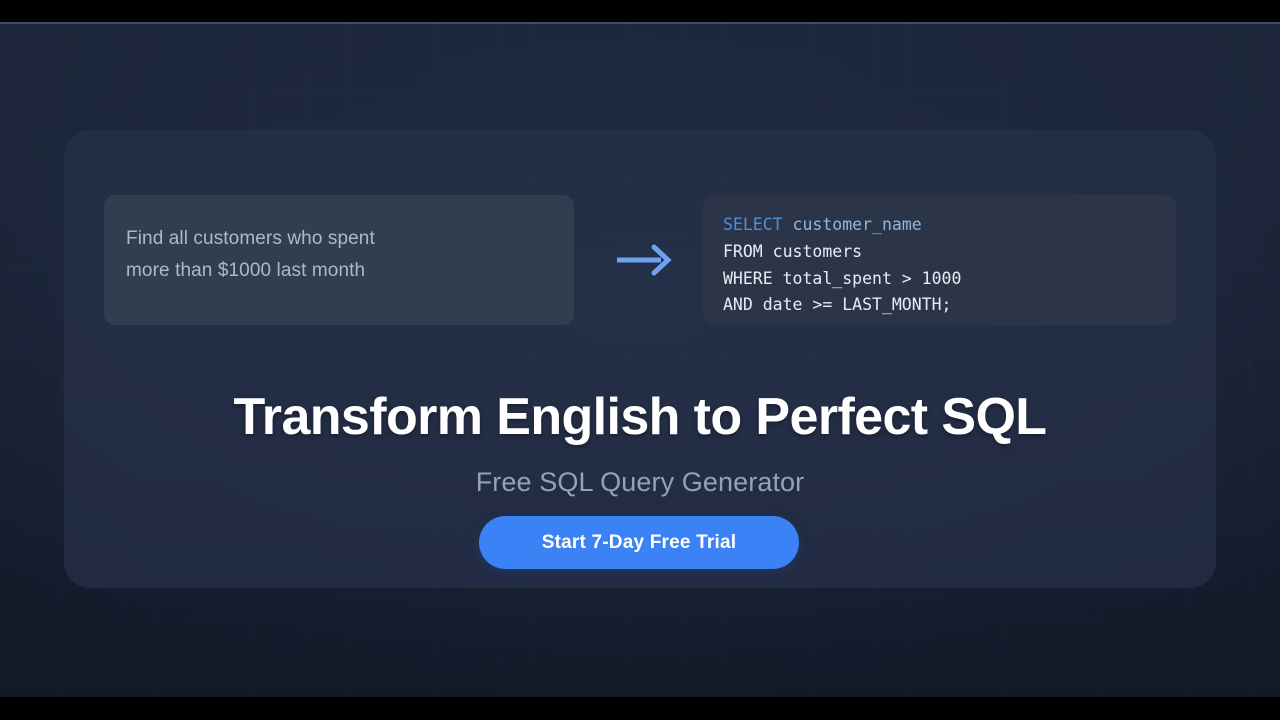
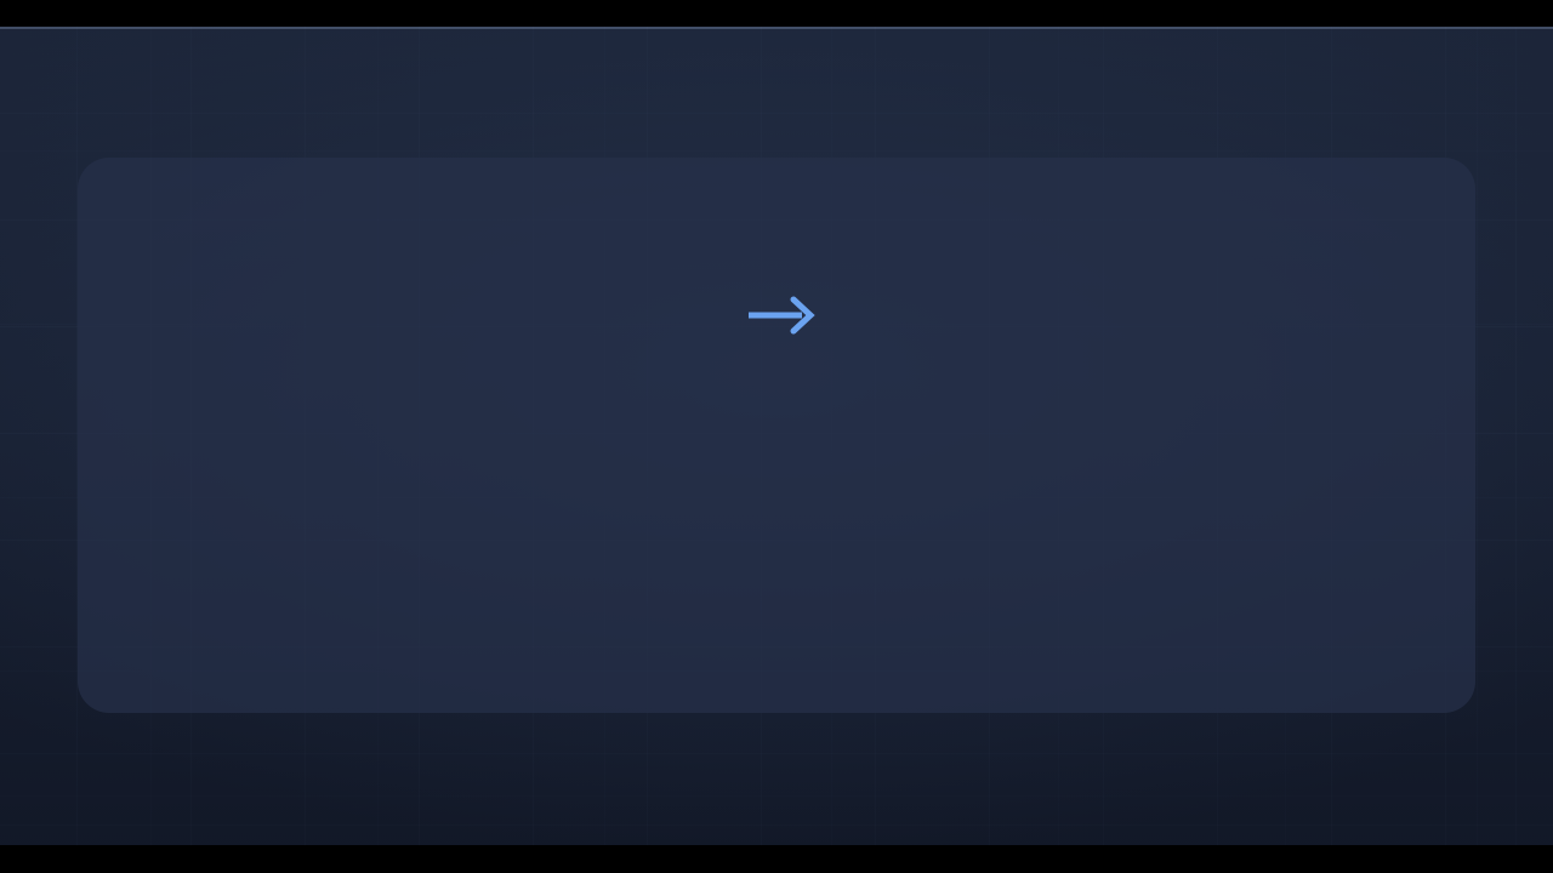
- Find all customers who spent
- more than $1000 last month
- SELECT customer_name
- FROM customers
- WHERE total_spent > 1000
- AND date >= LAST_MONTH;
- Transform English to Perfect SQL
- Free SQL Query Generator
- Start 7-Day Free Trial
